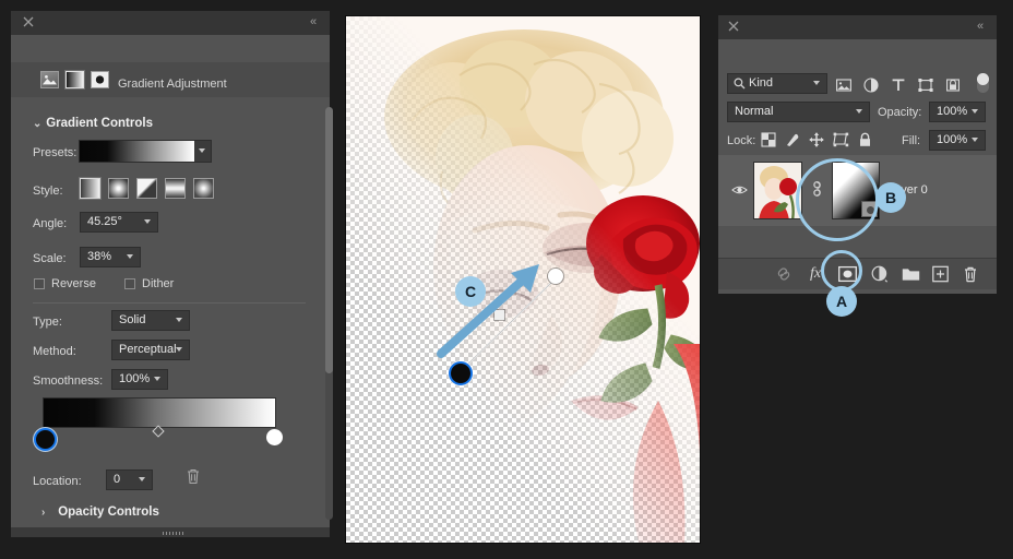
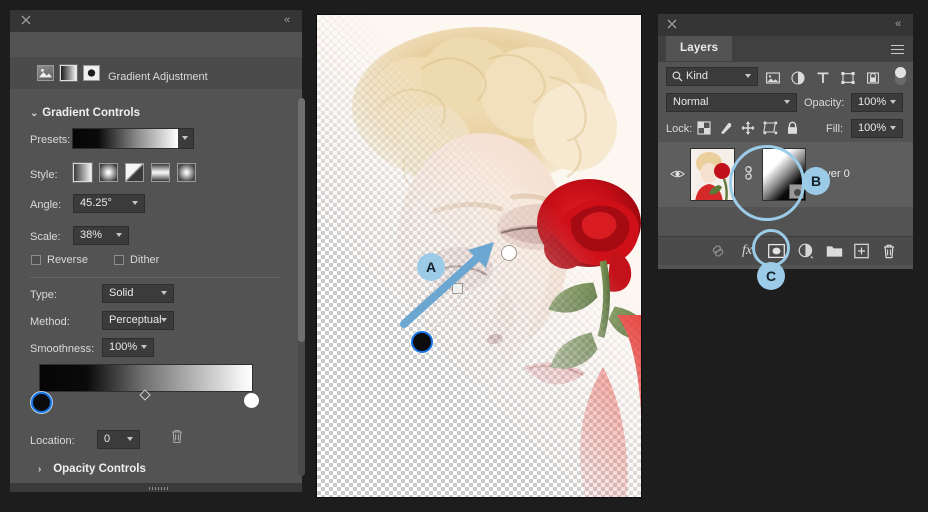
  «
  Gradient Adjustment
  ⌄ Gradient Controls
  Presets:
  Style:
  Angle:
  45.25°
  Scale:
  38%
  Reverse
  Dither
  Type:
  Solid
  Method:
  Perceptual
  Smoothness:
  100%
  Location:
  0
  › Opacity Controls
- C
+ A
  «
+ Layers
  Kind
  Normal
  Opacity:
  100%
  Lock:
  Fill:
  100%
  fx
  B
- A
+ C
